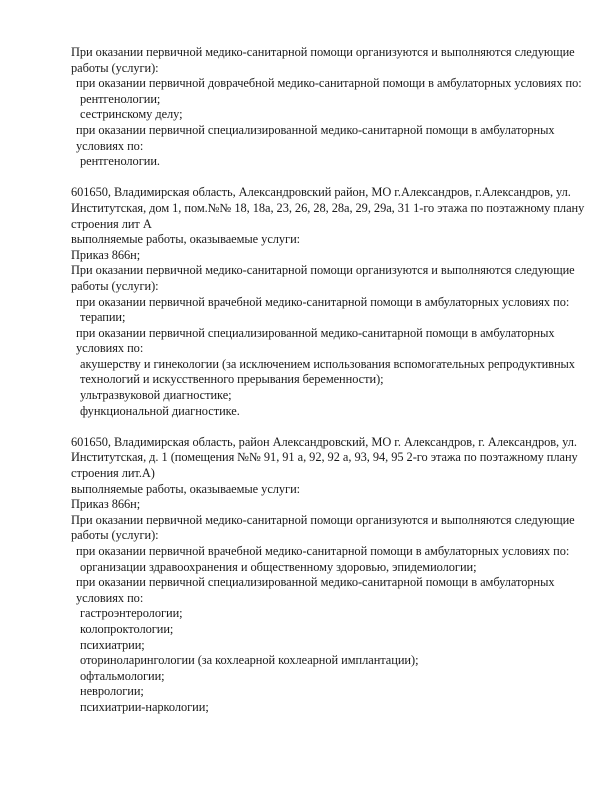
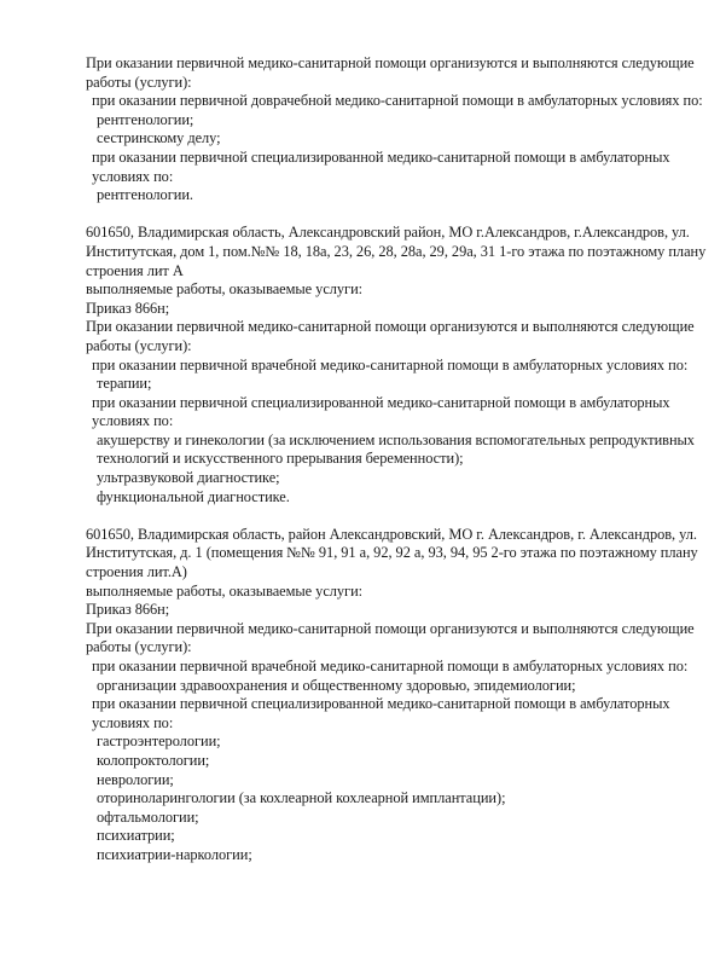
  При оказании первичной медико-санитарной помощи организуются и выполняются следующие работы (услуги):
  при оказании первичной доврачебной медико-санитарной помощи в амбулаторных условиях по:
  рентгенологии;
  сестринскому делу;
  при оказании первичной специализированной медико-санитарной помощи в амбулаторных условиях по:
  рентгенологии.
  601650, Владимирская область, Александровский район, МО г.Александров, г.Александров, ул. Институтская, дом 1, пом.№№ 18, 18а, 23, 26, 28, 28а, 29, 29а, 31 1-го этажа по поэтажному плану строения лит А
  выполняемые работы, оказываемые услуги:
  Приказ 866н;
  При оказании первичной медико-санитарной помощи организуются и выполняются следующие работы (услуги):
  при оказании первичной врачебной медико-санитарной помощи в амбулаторных условиях по:
  терапии;
  при оказании первичной специализированной медико-санитарной помощи в амбулаторных условиях по:
  акушерству и гинекологии (за исключением использования вспомогательных репродуктивных технологий и искусственного прерывания беременности);
  ультразвуковой диагностике;
  функциональной диагностике.
  601650, Владимирская область, район Александровский, МО г. Александров, г. Александров, ул. Институтская, д. 1 (помещения №№ 91, 91 а, 92, 92 а, 93, 94, 95 2-го этажа по поэтажному плану строения лит.А)
  выполняемые работы, оказываемые услуги:
  Приказ 866н;
  При оказании первичной медико-санитарной помощи организуются и выполняются следующие работы (услуги):
  при оказании первичной врачебной медико-санитарной помощи в амбулаторных условиях по:
  организации здравоохранения и общественному здоровью, эпидемиологии;
  при оказании первичной специализированной медико-санитарной помощи в амбулаторных условиях по:
  гастроэнтерологии;
  колопроктологии;
- психиатрии;
+ неврологии;
  оториноларингологии (за кохлеарной кохлеарной имплантации);
  офтальмологии;
- неврологии;
+ психиатрии;
  психиатрии-наркологии;
